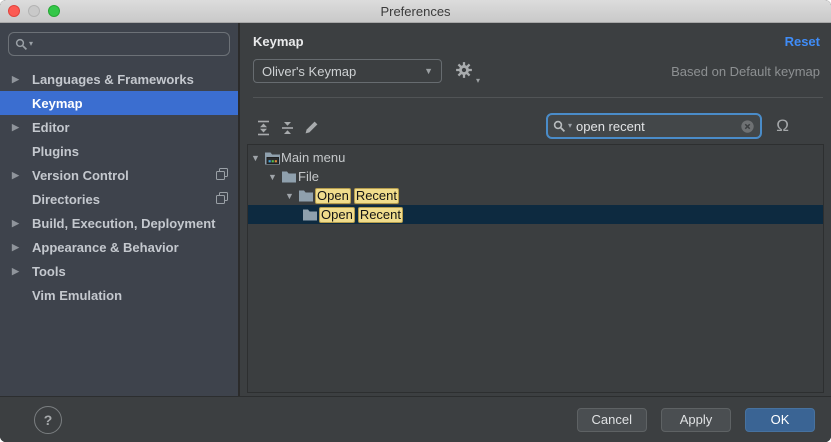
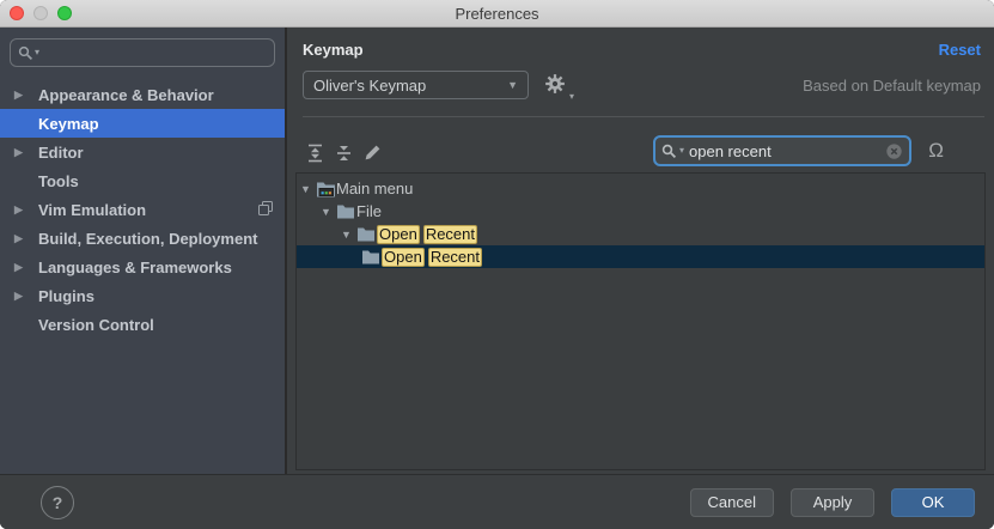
  Preferences
  ▾
  ▶
- Languages & Frameworks
+ Appearance & Behavior
  Keymap
  ▶
  Editor
- Plugins
+ Tools
  ▶
- Version Control
+ Vim Emulation
- Directories
  ▶
  Build, Execution, Deployment
  ▶
- Appearance & Behavior
+ Languages & Frameworks
  ▶
- Tools
+ Plugins
- Vim Emulation
+ Version Control
  Keymap
  Reset
  Oliver's Keymap
  ▼
  ▾
  Based on Default keymap
  ▾
  open recent
  Ω
  ▼
  Main menu
  ▼
  File
  ▼
  Open
  Recent
  Open
  Recent
  ?
  Cancel
  Apply
  OK
